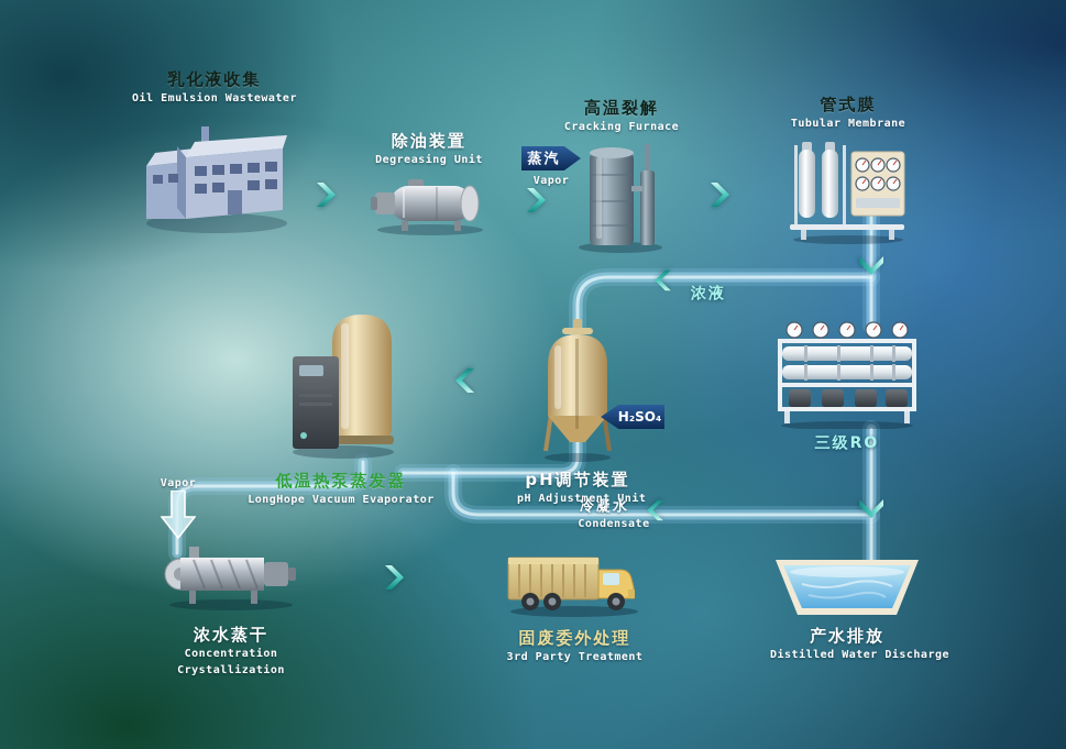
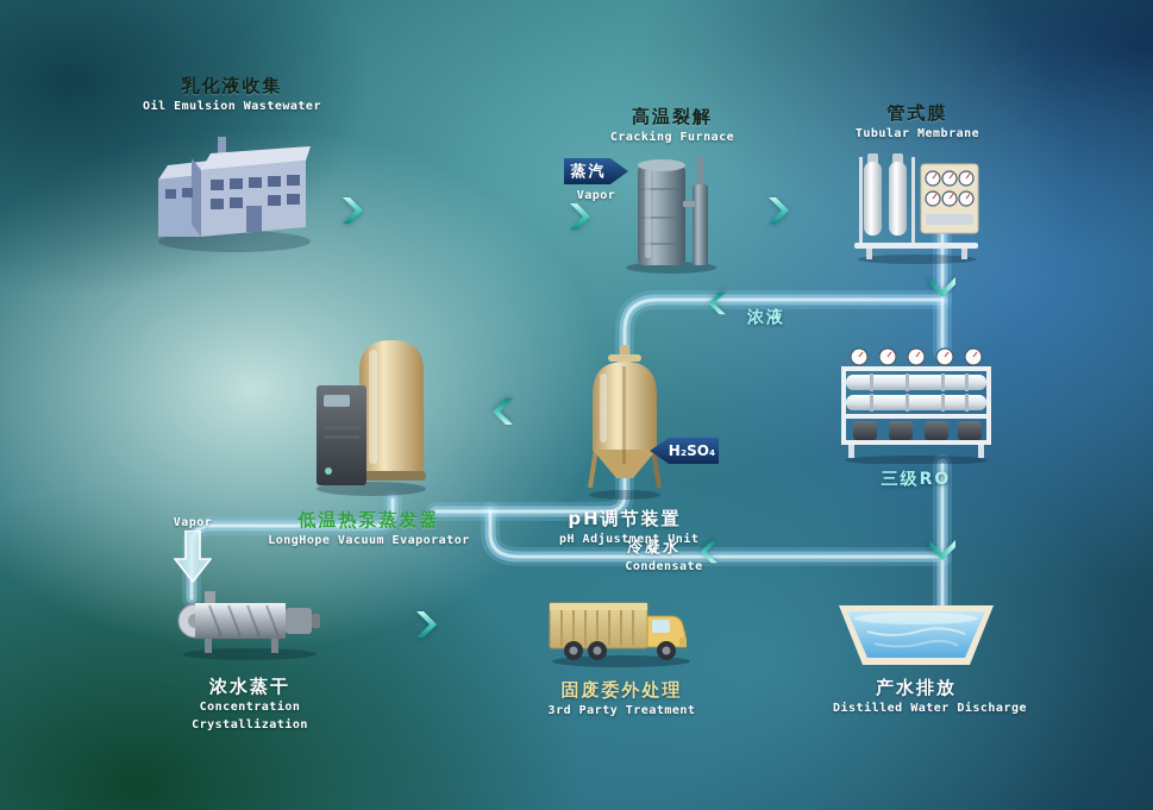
  乳化液收集
  Oil Emulsion Wastewater
- 除油装置
- Degreasing Unit
  高温裂解
  Cracking Furnace
  管式膜
  Tubular Membrane
  三级RO
  pH调节装置
  pH Adjustment Uni
  低温热泵蒸发器
  LongHope Vacuum Evaporator
  浓水蒸干
  Concentration
  Crystallization
  固废委外处理
  3rd Party Treatment
  产水排放
  Distilled Water Discharge
  蒸汽
  Vapor
  浓液
  H₂SO₄
  冷凝水
  Condensate
  Vapor
